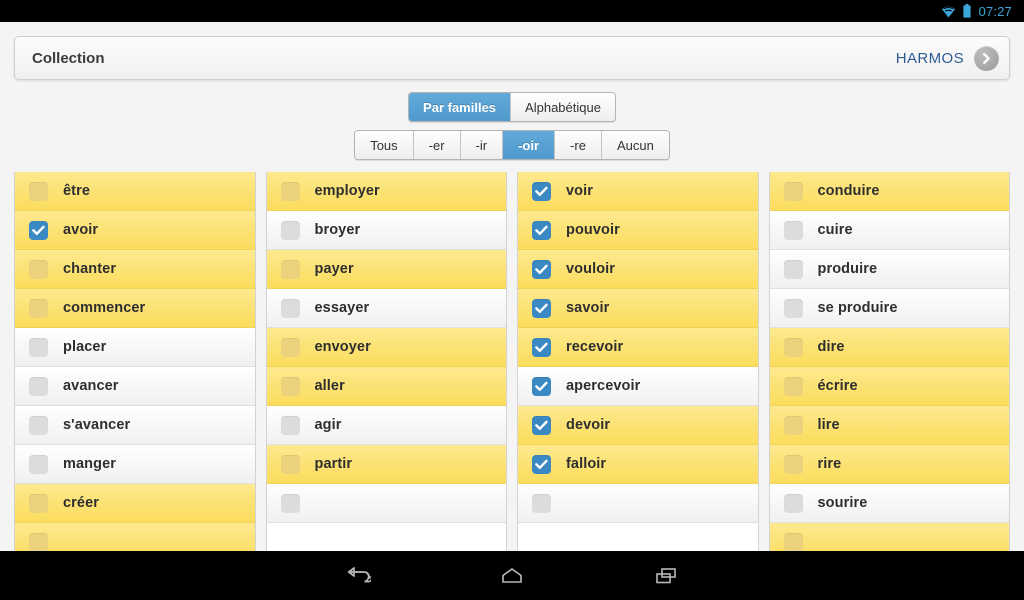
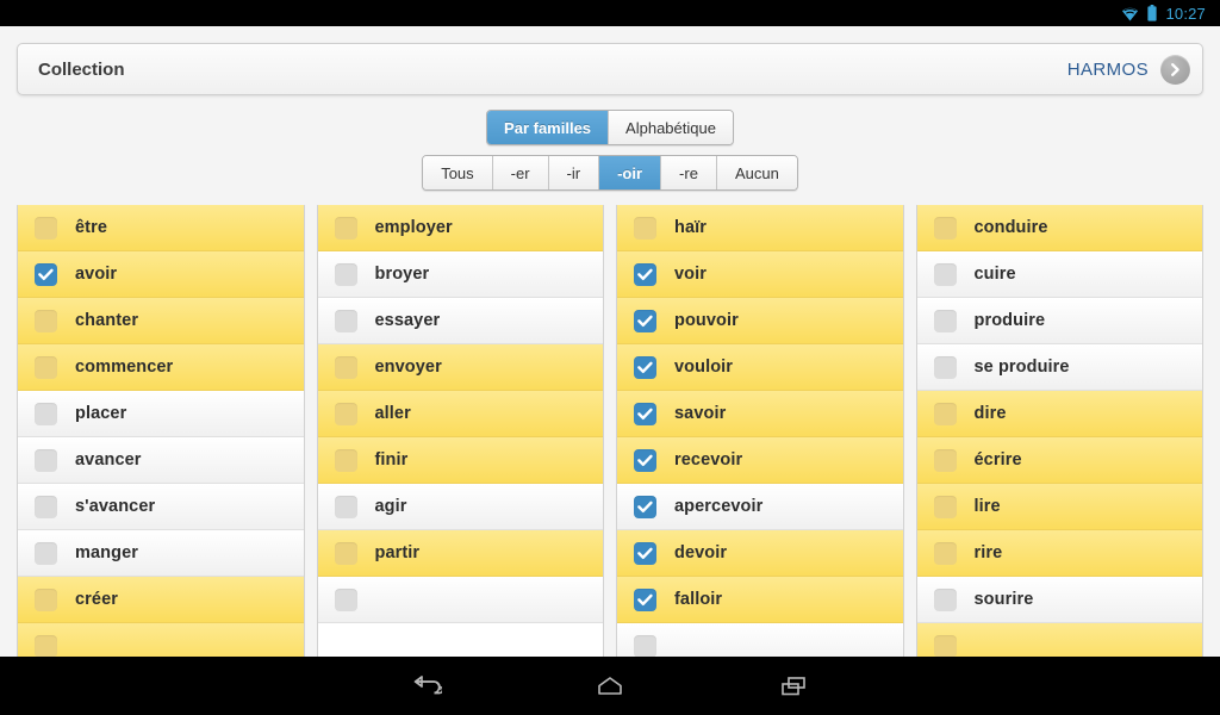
- 07:27
+ 10:27
  Collection
  HARMOS
  Par familles
  Alphabétique
  Tous
  -er
  -ir
  -oir
  -re
  Aucun
  être
  avoir
  chanter
  commencer
  placer
  avancer
  s'avancer
  manger
  créer
  employer
  broyer
- payer
  essayer
  envoyer
  aller
+ finir
  agir
  partir
+ haïr
  voir
  pouvoir
  vouloir
  savoir
  recevoir
  apercevoir
  devoir
  falloir
  conduire
  cuire
  produire
  se produire
  dire
  écrire
  lire
  rire
  sourire
